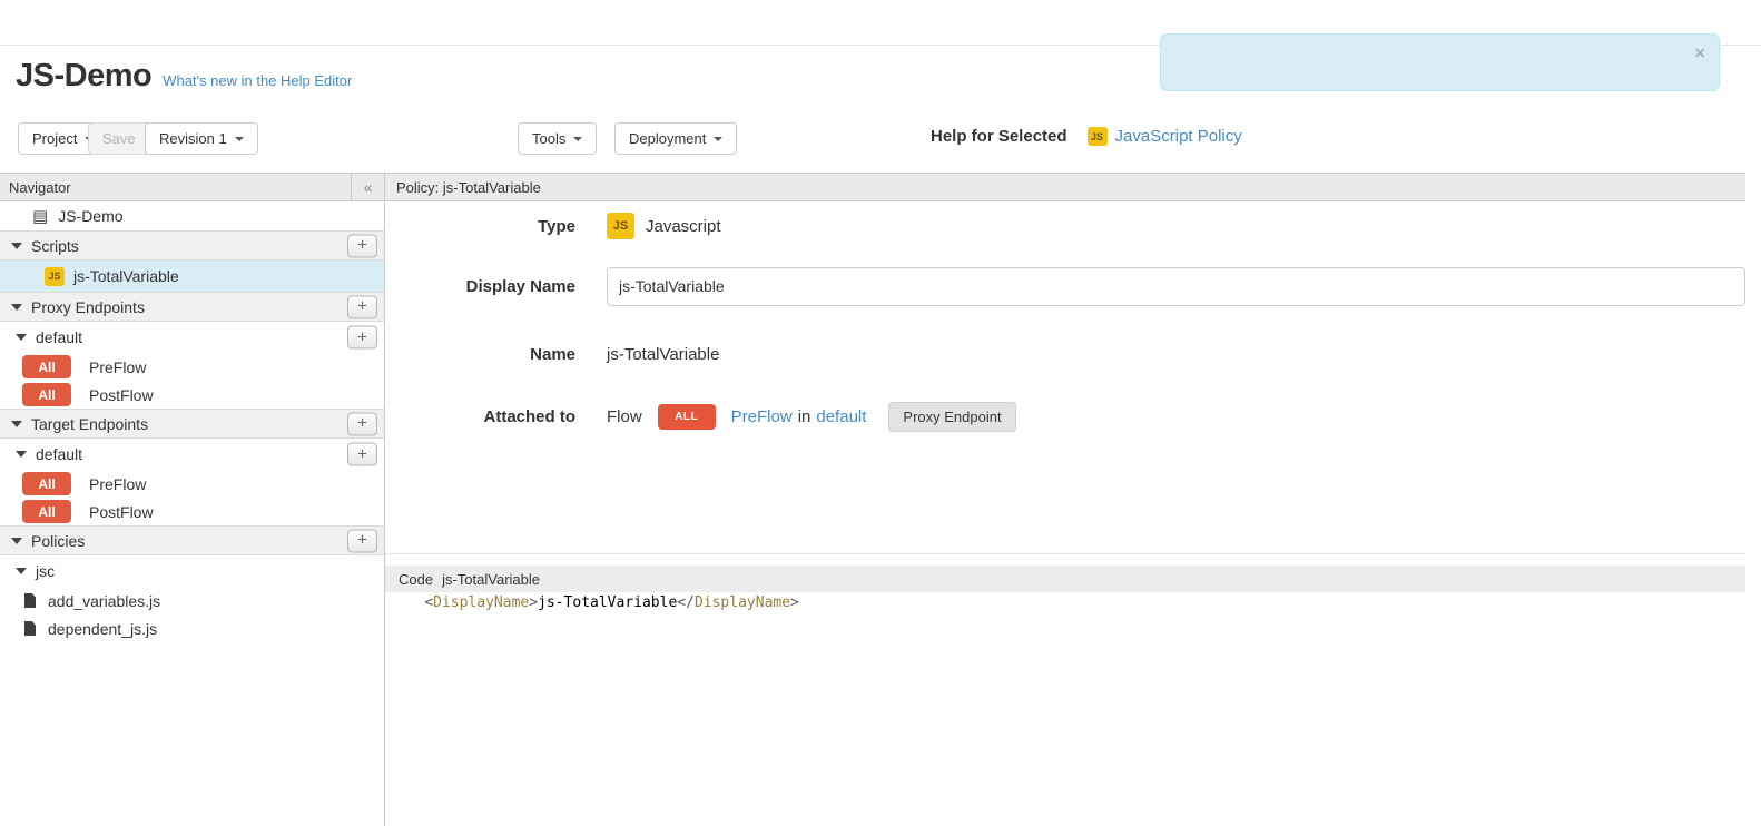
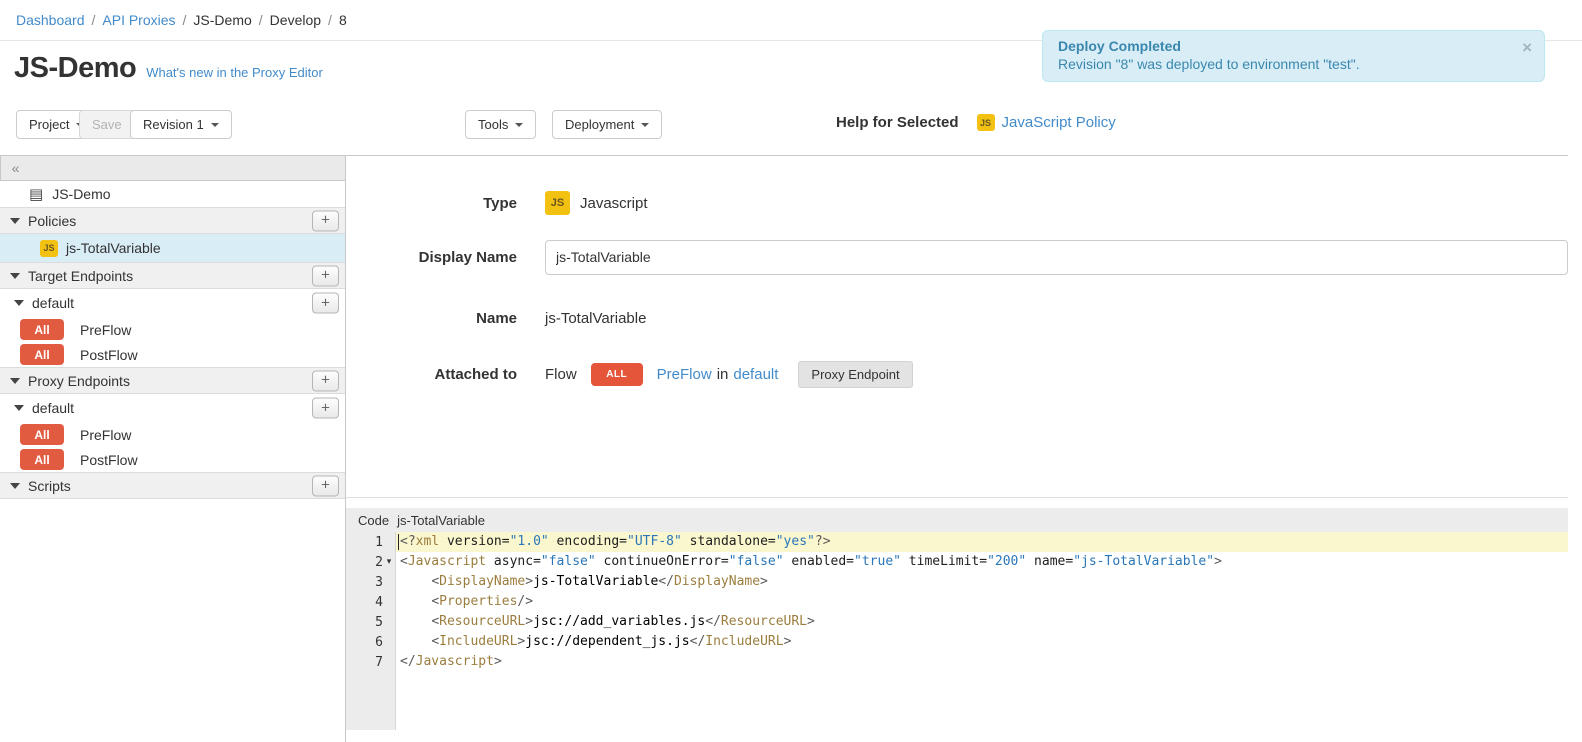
+ Dashboard / API Proxies / JS-Demo / Develop / 8
  JS-Demo
- What's new in the Help Editor
+ What's new in the Proxy Editor
+ Deploy Completed
+ Revision "8" was deployed to environment "test".
  ×
  Project
  Save
  Revision 1
  Tools
  Deployment
  Help for Selected
  JS
  JavaScript Policy
- Navigator
  «
  ▤
  JS-Demo
- Scripts
+ Policies
  +
  JS
  js-TotalVariable
- Proxy Endpoints
+ Target Endpoints
  +
  default
  +
  All
  PreFlow
  All
  PostFlow
- Target Endpoints
+ Proxy Endpoints
  +
  default
  +
  All
  PreFlow
  All
  PostFlow
- Policies
+ Scripts
  +
- jsc
- add_variables.js
- dependent_js.js
- Policy: js-TotalVariable
  Type
  JS
  Javascript
  Display Name
  js-TotalVariable
  Name
  js-TotalVariable
  Attached to
  Flow
  ALL
  PreFlow
  in
  default
  Proxy Endpoint
  Code
  js-TotalVariable
+ 1
+ 2
+ ▾
+ 3
+ 4
+ 5
+ 6
+ 7
+ <?xml version="1.0" encoding="UTF-8" standalone="yes"?>
+ <Javascript async="false" continueOnError="false" enabled="true" timeLimit="200" name="js-TotalVariable">
  <DisplayName>js-TotalVariable</DisplayName>
+ <Properties/>
+ <ResourceURL>jsc://add_variables.js</ResourceURL>
+ <IncludeURL>jsc://dependent_js.js</IncludeURL>
+ </Javascript>
